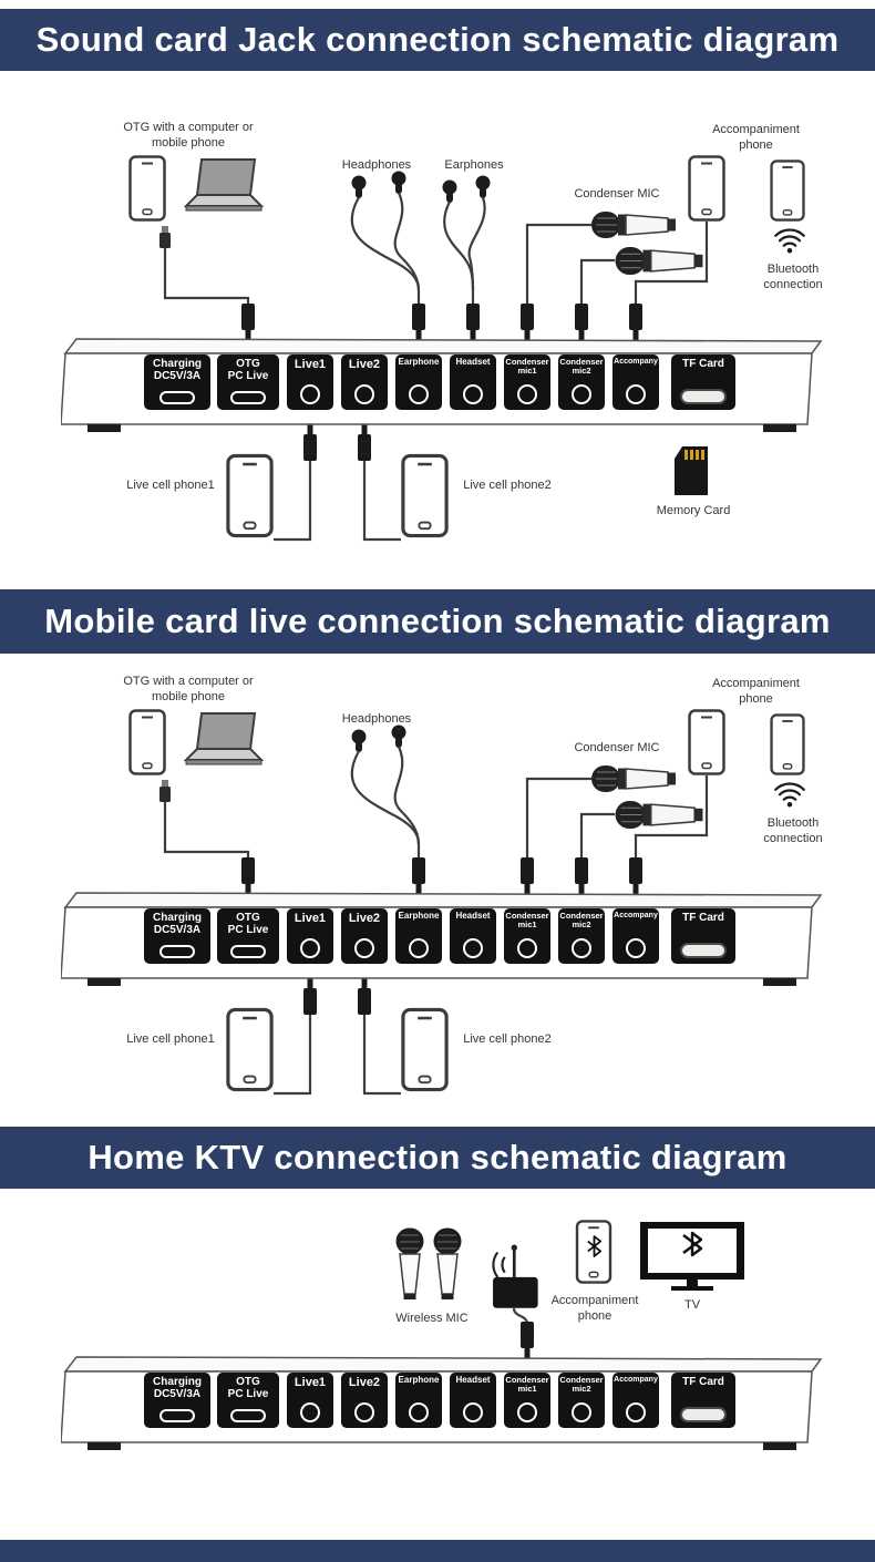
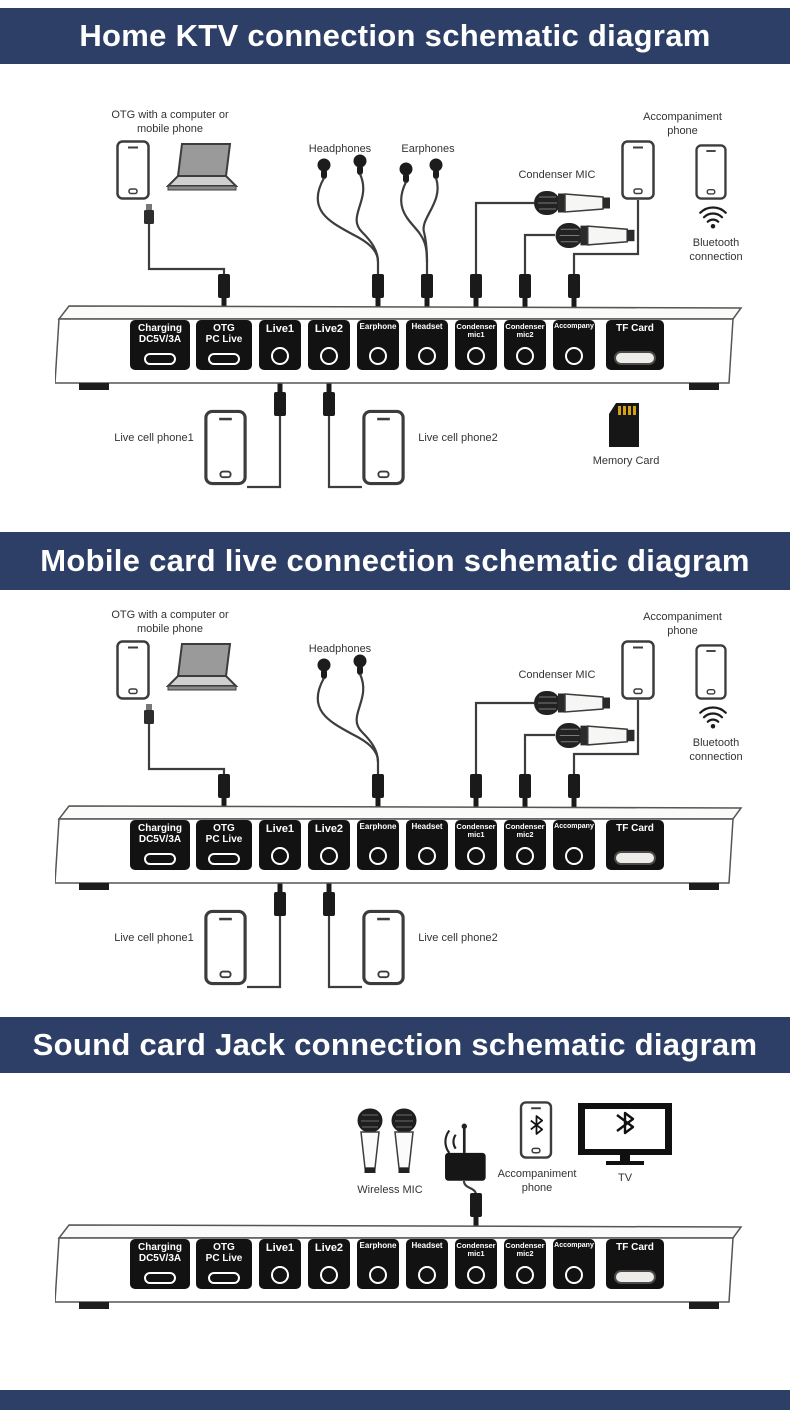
- Sound card Jack connection schematic diagram
+ Home KTV connection schematic diagram
  Mobile card live connection schematic diagram
- Home KTV connection schematic diagram
+ Sound card Jack connection schematic diagram
  OTG with a computer or mobile phone
  Headphones
  Earphones
  Condenser MIC
  Accompaniment phone
  Bluetooth connection
  Live cell phone1
  Live cell phone2
  Memory Card
  Charging
  DC5V/3A
  OTG
  PC Live
  Live1
  Live2
  Earphone
  Headset
  Condenser
  mic1
  Condenser
  mic2
  TF Card
  OTG with a computer or mobile phone
  Headphones
  Condenser MIC
  Accompaniment phone
  Bluetooth connection
  Live cell phone1
  Live cell phone2
  Charging
  DC5V/3A
  OTG
  PC Live
  Live1
  Live2
  Earphone
  Headset
  Condenser
  mic1
  Condenser
  mic2
  TF Card
  Wireless MIC
  Accompaniment phone
  TV
  Charging
  DC5V/3A
  OTG
  PC Live
  Live1
  Live2
  Earphone
  Headset
  Condenser
  mic1
  Condenser
  mic2
  TF Card
